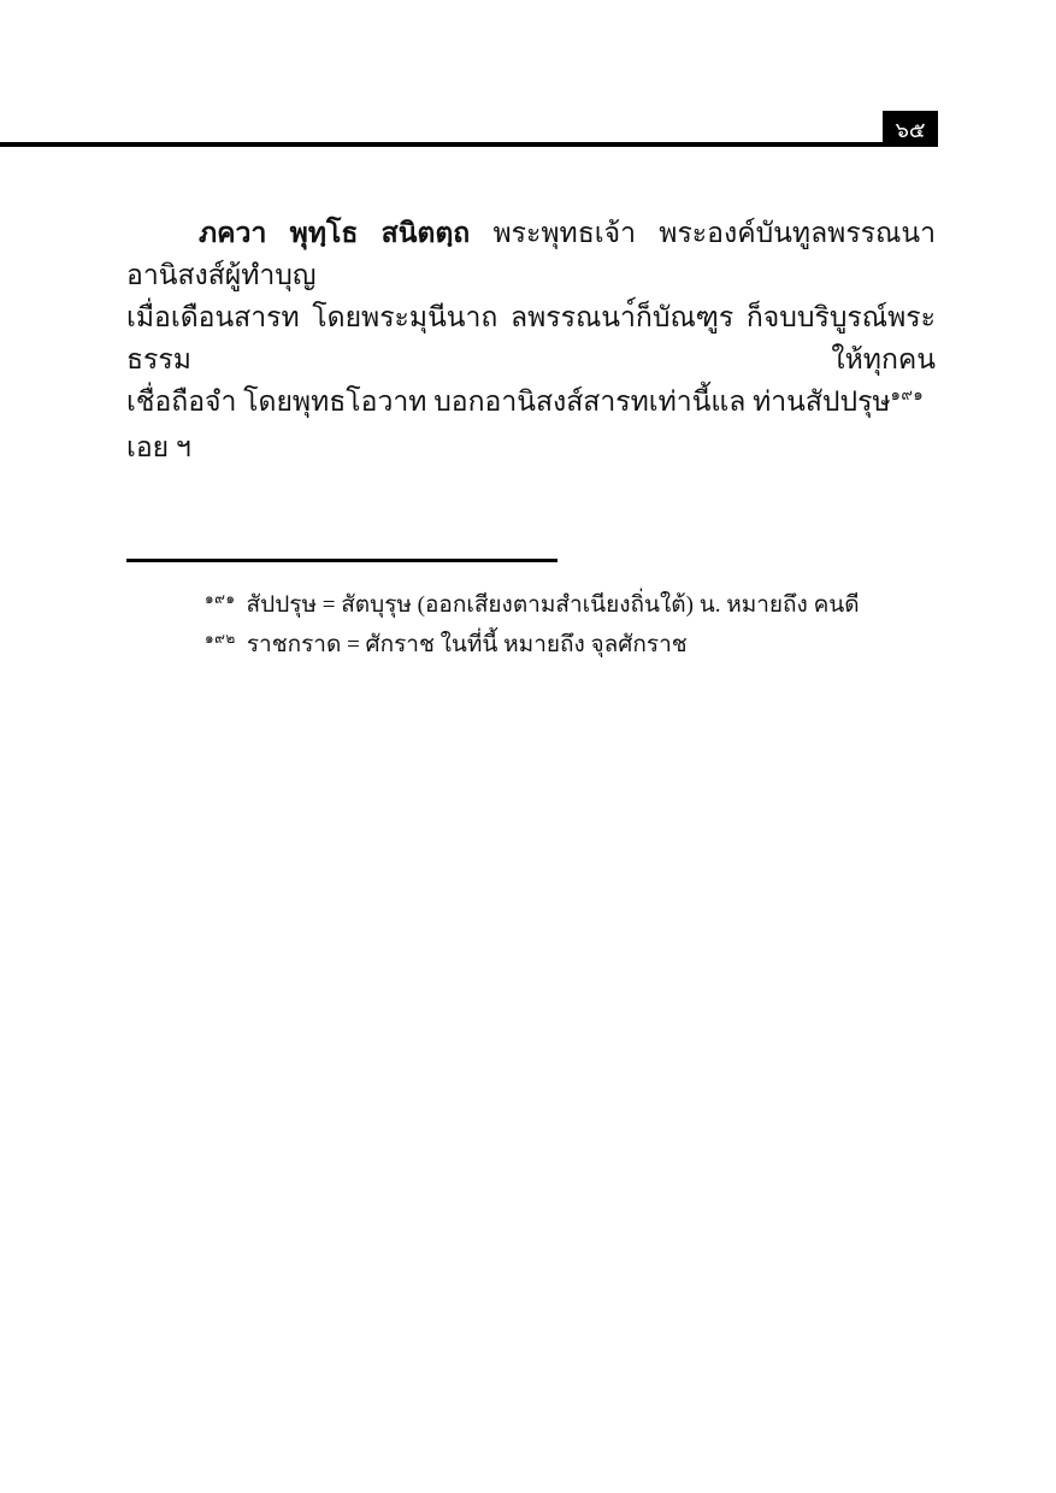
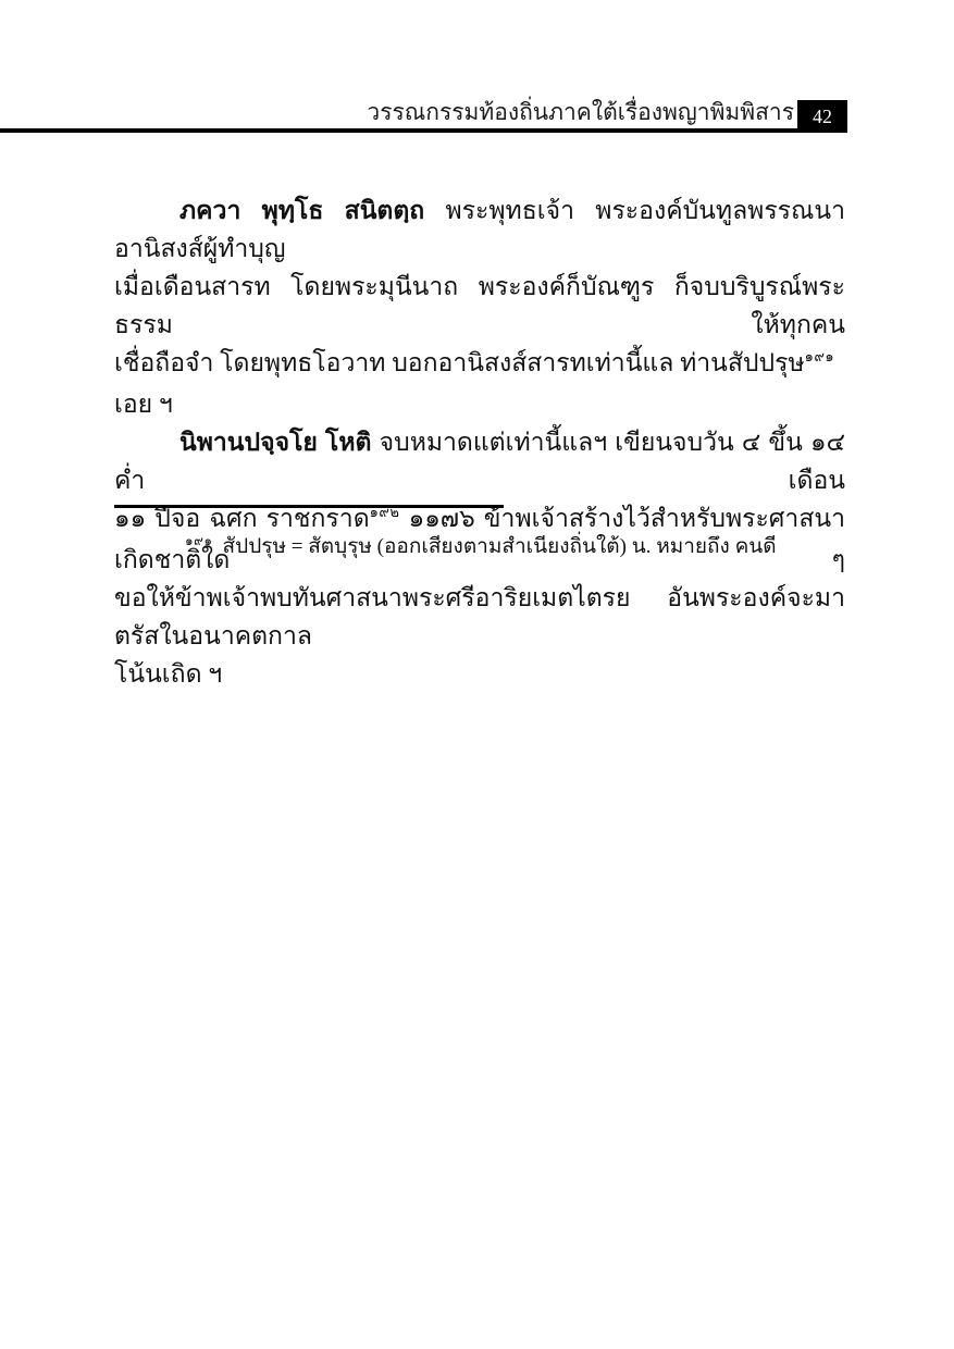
+ วรรณกรรมท้องถิ่นภาคใต้เรื่องพญาพิมพิสาร
- ๖๕
+ 42
  ภควา พุทฺโธ สนิตตฺถ พระพุทธเจ้า พระองค์บันทูลพรรณนา อานิสงส์ผู้ทำบุญ
- เมื่อเดือนสารท โดยพระมุนีนาถ ลพรรณนา์ก็บัณฑูร ก็จบบริบูรณ์พระธรรม ให้ทุกคน
+ เมื่อเดือนสารท โดยพระมุนีนาถ พระองค์ก็บัณฑูร ก็จบบริบูรณ์พระธรรม ให้ทุกคน
  เชื่อถือจำ โดยพุทธโอวาท บอกอานิสงส์สารทเท่านี้แล ท่านสัปปรุษ๑๙๑ เอย ฯ
+ นิพานปจฺจโย โหติ จบหมาดแต่เท่านี้แลฯ เขียนจบวัน ๔ ขึ้น ๑๔ ค่ำ เดือน
+ ๑๑ ปีจอ ฉศก ราชกราด๑๙๒ ๑๑๗๖ ข้าพเจ้าสร้างไว้สำหรับพระศาสนา เกิดชาติใด ๆ
+ ขอให้ข้าพเจ้าพบทันศาสนาพระศรีอาริยเมตไตรย อันพระองค์จะมาตรัสในอนาคตกาล
+ โน้นเถิด ฯ
  ๑๙๑ สัปปรุษ = สัตบุรุษ (ออกเสียงตามสำเนียงถิ่นใต้) น. หมายถึง คนดี
- ๑๙๒ ราชกราด = ศักราช ในที่นี้ หมายถึง จุลศักราช
